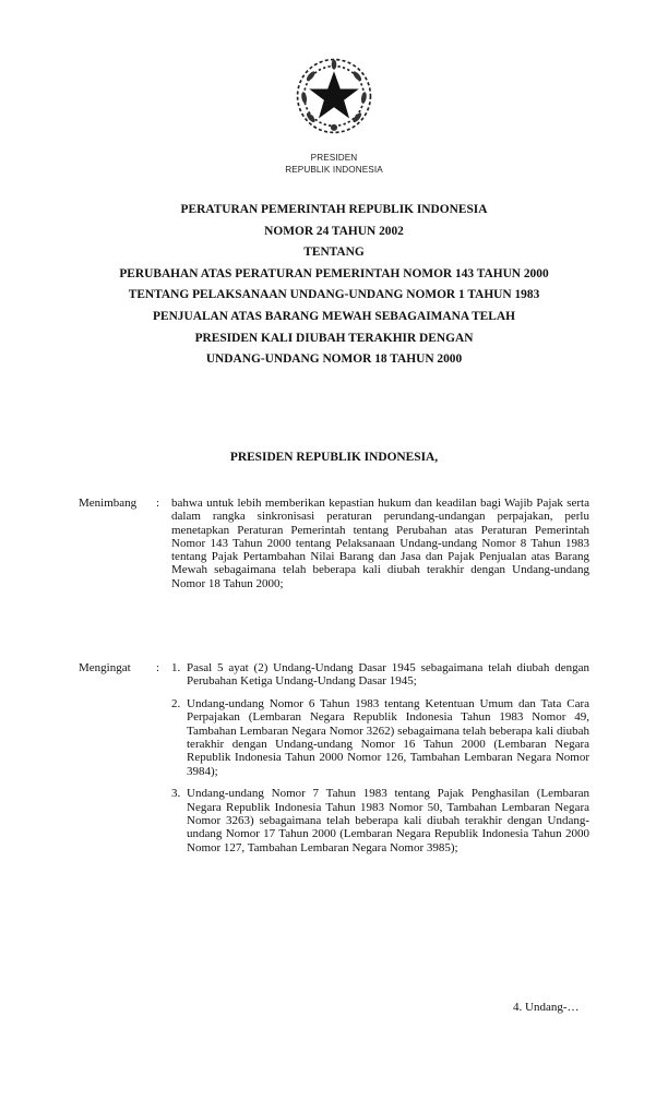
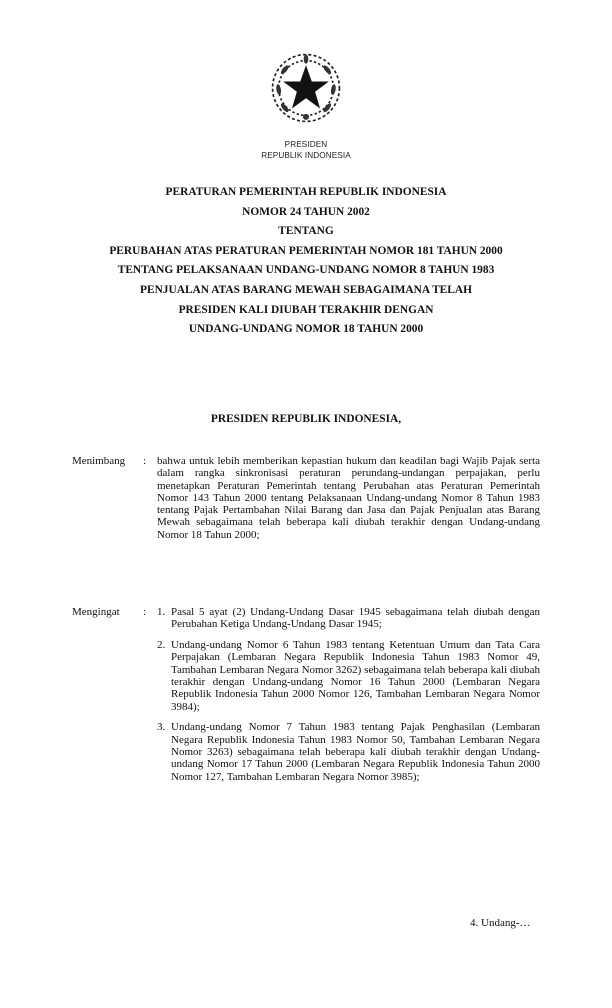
  PRESIDEN
  REPUBLIK INDONESIA
  PERATURAN PEMERINTAH REPUBLIK INDONESIA
  NOMOR 24 TAHUN 2002
  TENTANG
- PERUBAHAN ATAS PERATURAN PEMERINTAH NOMOR 143 TAHUN 2000
+ PERUBAHAN ATAS PERATURAN PEMERINTAH NOMOR 181 TAHUN 2000
- TENTANG PELAKSANAAN UNDANG-UNDANG NOMOR 1 TAHUN 1983
+ TENTANG PELAKSANAAN UNDANG-UNDANG NOMOR 8 TAHUN 1983
  PENJUALAN ATAS BARANG MEWAH SEBAGAIMANA TELAH
  PRESIDEN KALI DIUBAH TERAKHIR DENGAN
  UNDANG-UNDANG NOMOR 18 TAHUN 2000
  PRESIDEN REPUBLIK INDONESIA,
  Menimbang
  :
  bahwa untuk lebih memberikan kepastian hukum dan keadilan bagi Wajib Pajak serta dalam rangka sinkronisasi peraturan perundang-undangan perpajakan, perlu menetapkan Peraturan Pemerintah tentang Perubahan atas Peraturan Pemerintah Nomor 143 Tahun 2000 tentang Pelaksanaan Undang-undang Nomor 8 Tahun 1983 tentang Pajak Pertambahan Nilai Barang dan Jasa dan Pajak Penjualan atas Barang Mewah sebagaimana telah beberapa kali diubah terakhir dengan Undang-undang Nomor 18 Tahun 2000;
  Mengingat
  :
  1.
  Pasal 5 ayat (2) Undang-Undang Dasar 1945 sebagaimana telah diubah dengan Perubahan Ketiga Undang-Undang Dasar 1945;
  2.
  Undang-undang Nomor 6 Tahun 1983 tentang Ketentuan Umum dan Tata Cara Perpajakan (Lembaran Negara Republik Indonesia Tahun 1983 Nomor 49, Tambahan Lembaran Negara Nomor 3262) sebagaimana telah beberapa kali diubah terakhir dengan Undang-undang Nomor 16 Tahun 2000 (Lembaran Negara Republik Indonesia Tahun 2000 Nomor 126, Tambahan Lembaran Negara Nomor 3984);
  3.
  Undang-undang Nomor 7 Tahun 1983 tentang Pajak Penghasilan (Lembaran Negara Republik Indonesia Tahun 1983 Nomor 50, Tambahan Lembaran Negara Nomor 3263) sebagaimana telah beberapa kali diubah terakhir dengan Undang-undang Nomor 17 Tahun 2000 (Lembaran Negara Republik Indonesia Tahun 2000 Nomor 127, Tambahan Lembaran Negara Nomor 3985);
  4. Undang-…
